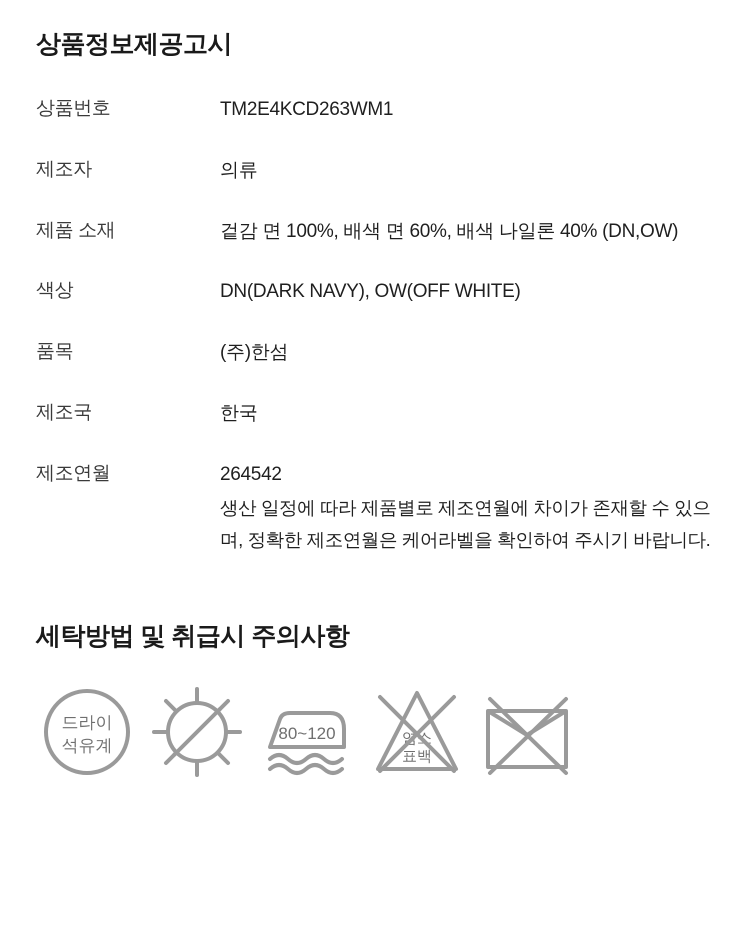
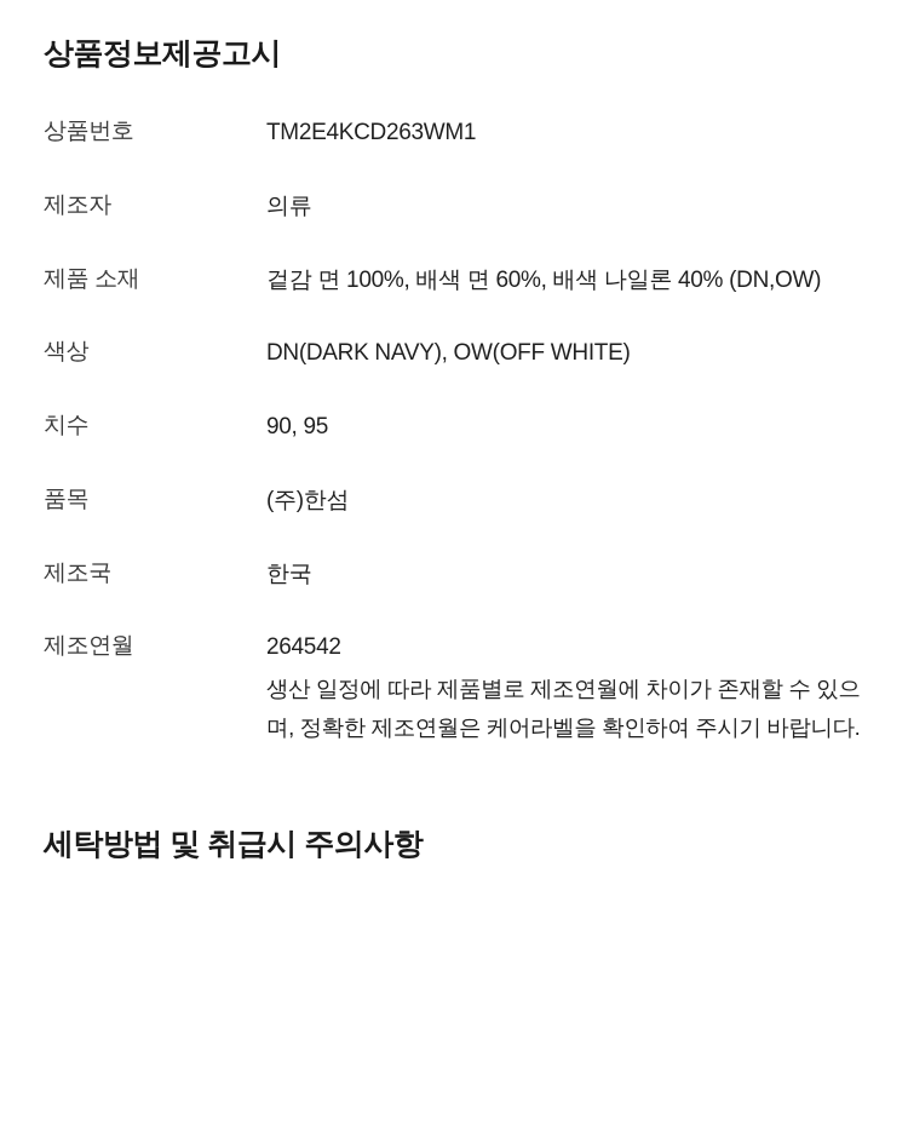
  상품정보제공고시
  상품번호	TM2E4KCD263WM1
  제조자	의류
  제품 소재	겉감 면 100%, 배색 면 60%, 배색 나일론 40% (DN,OW)
  색상	DN(DARK NAVY), OW(OFF WHITE)
+ 치수	90, 95
  품목	(주)한섬
  제조국	한국
  제조연월	264542 생산 일정에 따라 제품별로 제조연월에 차이가 존재할 수 있으며, 정확한 제조연월은 케어라벨을 확인하여 주시기 바랍니다.
  세탁방법 및 취급시 주의사항
- 드라이
- 석유계
- 80~120
- 염소
- 표백
